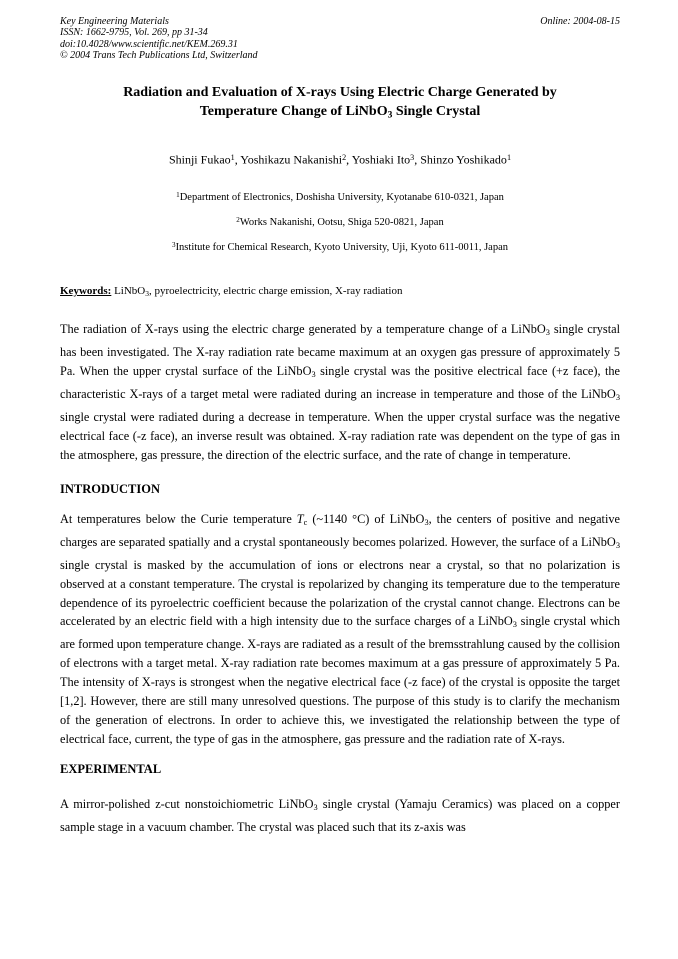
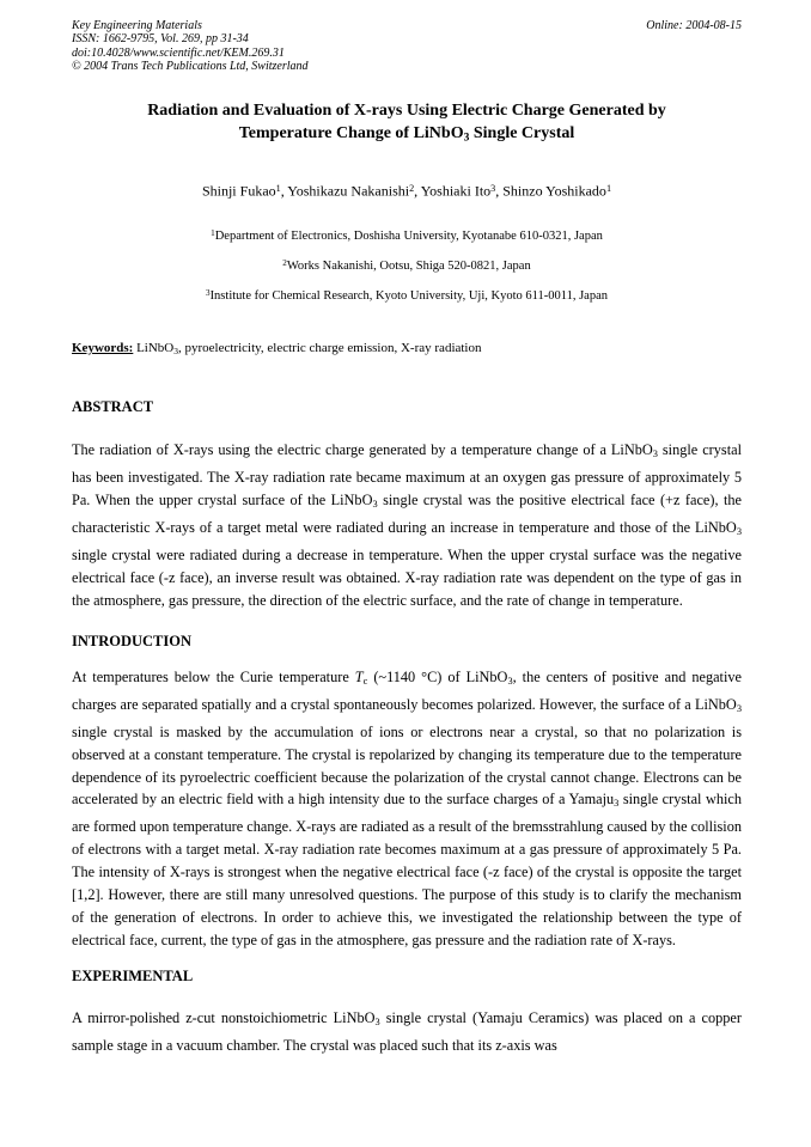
  Key Engineering Materials
  ISSN: 1662-9795, Vol. 269, pp 31-34
  doi:10.4028/www.scientific.net/KEM.269.31
  © 2004 Trans Tech Publications Ltd, Switzerland
  Online: 2004-08-15
  Radiation and Evaluation of X-rays Using Electric Charge Generated by
  Temperature Change of LiNbO3 Single Crystal
  Shinji Fukao1, Yoshikazu Nakanishi2, Yoshiaki Ito3, Shinzo Yoshikado1
  1Department of Electronics, Doshisha University, Kyotanabe 610-0321, Japan
  2Works Nakanishi, Ootsu, Shiga 520-0821, Japan
  3Institute for Chemical Research, Kyoto University, Uji, Kyoto 611-0011, Japan
  Keywords: LiNbO3, pyroelectricity, electric charge emission, X-ray radiation
+ ABSTRACT
  The radiation of X-rays using the electric charge generated by a temperature change of a LiNbO3 single crystal has been investigated. The X-ray radiation rate became maximum at an oxygen gas pressure of approximately 5 Pa. When the upper crystal surface of the LiNbO3 single crystal was the positive electrical face (+z face), the characteristic X-rays of a target metal were radiated during an increase in temperature and those of the LiNbO3 single crystal were radiated during a decrease in temperature. When the upper crystal surface was the negative electrical face (-z face), an inverse result was obtained. X-ray radiation rate was dependent on the type of gas in the atmosphere, gas pressure, the direction of the electric surface, and the rate of change in temperature.
  INTRODUCTION
- At temperatures below the Curie temperature Tc (~1140 °C) of LiNbO3, the centers of positive and negative charges are separated spatially and a crystal spontaneously becomes polarized. However, the surface of a LiNbO3 single crystal is masked by the accumulation of ions or electrons near a crystal, so that no polarization is observed at a constant temperature. The crystal is repolarized by changing its temperature due to the temperature dependence of its pyroelectric coefficient because the polarization of the crystal cannot change. Electrons can be accelerated by an electric field with a high intensity due to the surface charges of a LiNbO3 single crystal which are formed upon temperature change. X-rays are radiated as a result of the bremsstrahlung caused by the collision of electrons with a target metal. X-ray radiation rate becomes maximum at a gas pressure of approximately 5 Pa. The intensity of X-rays is strongest when the negative electrical face (-z face) of the crystal is opposite the target [1,2]. However, there are still many unresolved questions. The purpose of this study is to clarify the mechanism of the generation of electrons. In order to achieve this, we investigated the relationship between the type of electrical face, current, the type of gas in the atmosphere, gas pressure and the radiation rate of X-rays.
+ At temperatures below the Curie temperature Tc (~1140 °C) of LiNbO3, the centers of positive and negative charges are separated spatially and a crystal spontaneously becomes polarized. However, the surface of a LiNbO3 single crystal is masked by the accumulation of ions or electrons near a crystal, so that no polarization is observed at a constant temperature. The crystal is repolarized by changing its temperature due to the temperature dependence of its pyroelectric coefficient because the polarization of the crystal cannot change. Electrons can be accelerated by an electric field with a high intensity due to the surface charges of a Yamaju3 single crystal which are formed upon temperature change. X-rays are radiated as a result of the bremsstrahlung caused by the collision of electrons with a target metal. X-ray radiation rate becomes maximum at a gas pressure of approximately 5 Pa. The intensity of X-rays is strongest when the negative electrical face (-z face) of the crystal is opposite the target [1,2]. However, there are still many unresolved questions. The purpose of this study is to clarify the mechanism of the generation of electrons. In order to achieve this, we investigated the relationship between the type of electrical face, current, the type of gas in the atmosphere, gas pressure and the radiation rate of X-rays.
  EXPERIMENTAL
  A mirror-polished z-cut nonstoichiometric LiNbO3 single crystal (Yamaju Ceramics) was placed on a copper sample stage in a vacuum chamber. The crystal was placed such that its z-axis was
